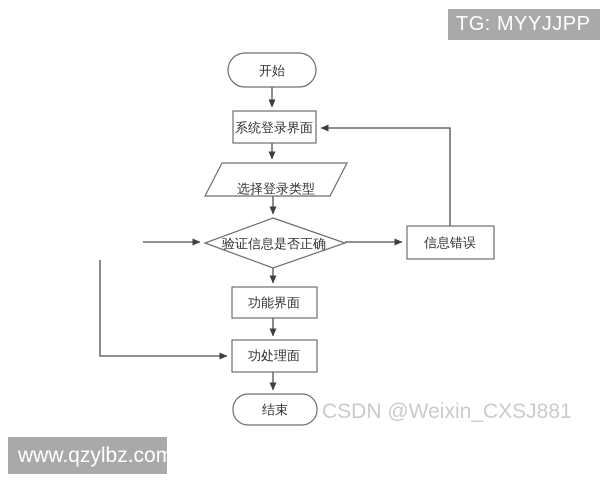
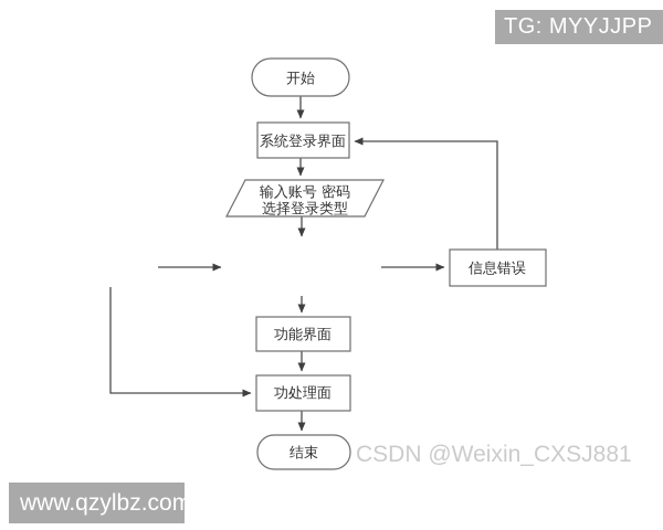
  开始
  系统登录界面
+ 输入账号 密码
  选择登录类型
- 验证信息是否正确
  信息错误
  功能界面
  功处理面
  结束
  TG: MYYJJPP
  www.qzylbz.com
  CSDN @Weixin_CXSJ881
